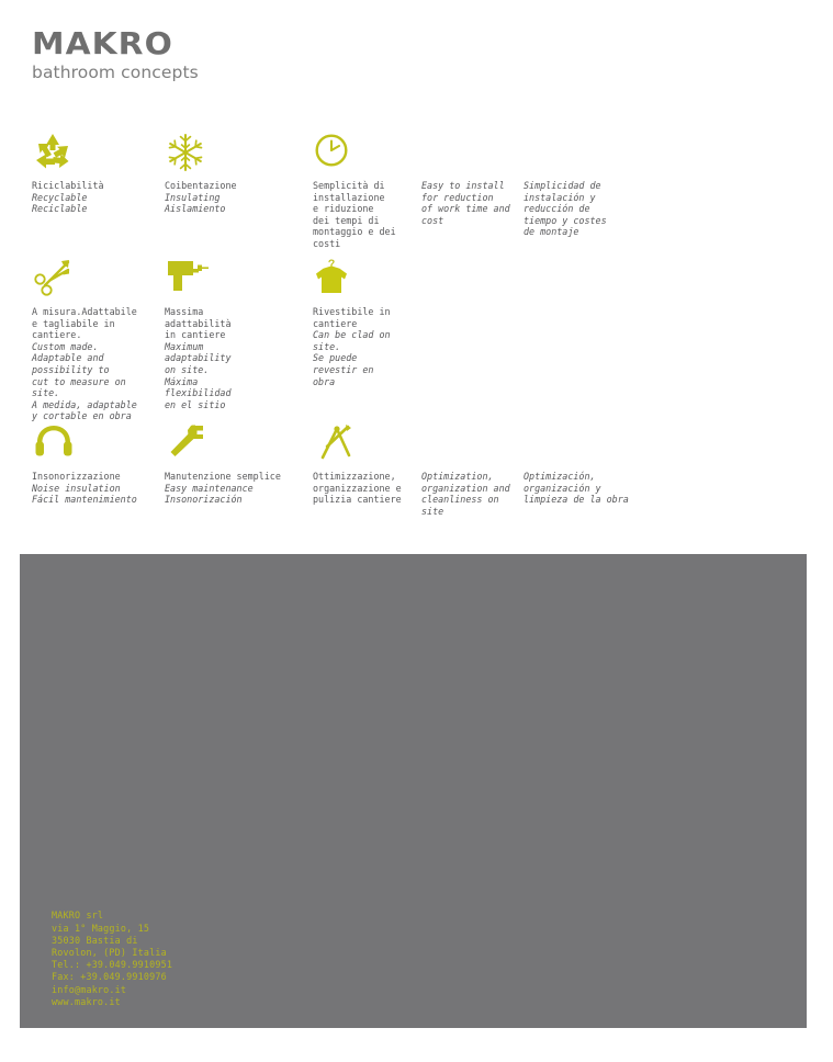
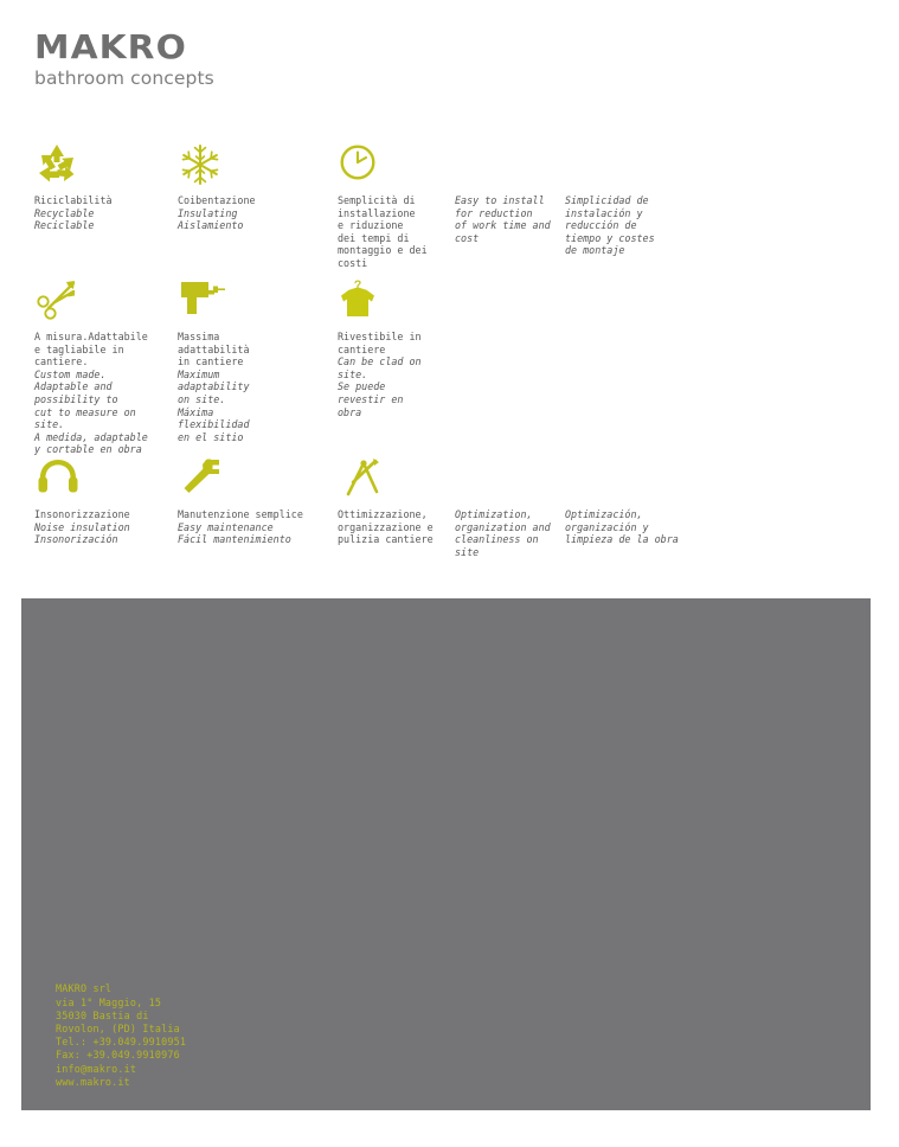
  MAKRO
  bathroom concepts
  Riciclabilità
  Recyclable
  Reciclable
  Coibentazione
  Insulating
  Aislamiento
  Semplicità di
  installazione
  e riduzione
  dei tempi di
  montaggio e dei
  costi
  Easy to install
  for reduction
  of work time and
  cost
  Simplicidad de
  instalación y
  reducción de
  tiempo y costes
  de montaje
  A misura.Adattabile
  e tagliabile in
  cantiere.
  Custom made.
  Adaptable and
  possibility to
  cut to measure on
  site.
  A medida, adaptable
  y cortable en obra
  Massima
  adattabilità
  in cantiere
  Maximum
  adaptability
  on site.
  Máxima
  flexibilidad
  en el sitio
  Rivestibile in
  cantiere
  Can be clad on
  site.
  Se puede
  revestir en
  obra
  Insonorizzazione
  Noise insulation
- Fácil mantenimiento
+ Insonorización
  Manutenzione semplice
  Easy maintenance
- Insonorización
+ Fácil mantenimiento
  Ottimizzazione,
  organizzazione e
  pulizia cantiere
  Optimization,
  organization and
  cleanliness on
  site
  Optimización,
  organización y
  limpieza de la obra
  MAKRO srl
  via 1° Maggio, 15
  35030 Bastia di
  Rovolon, (PD) Italia
  Tel.: +39.049.9910951
  Fax: +39.049.9910976
  info@makro.it
  www.makro.it
